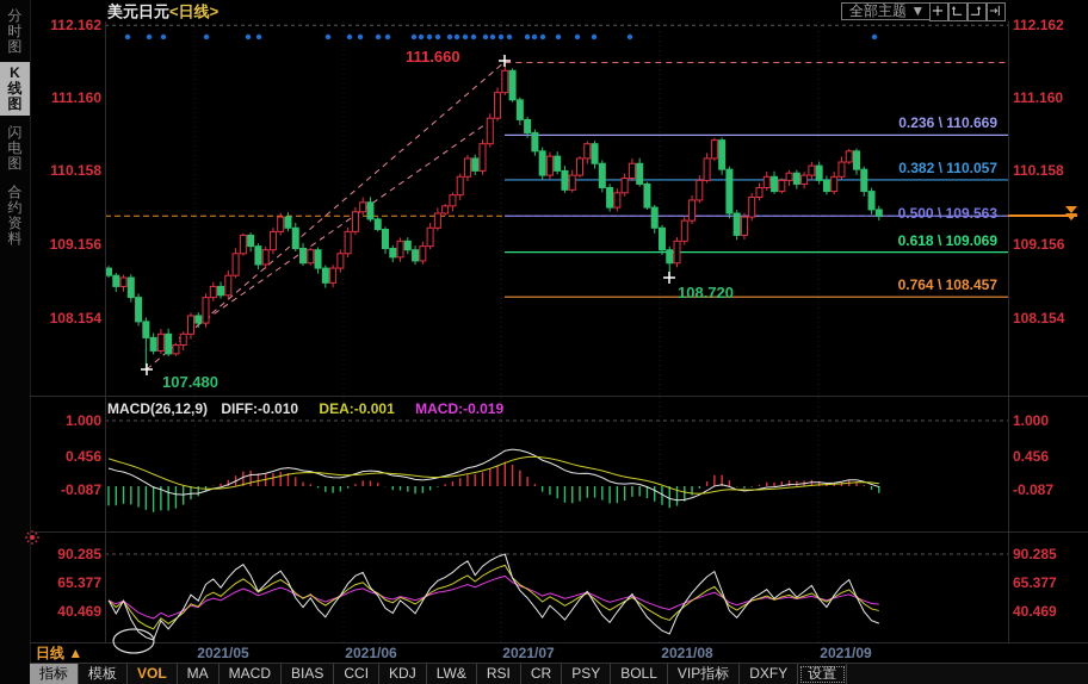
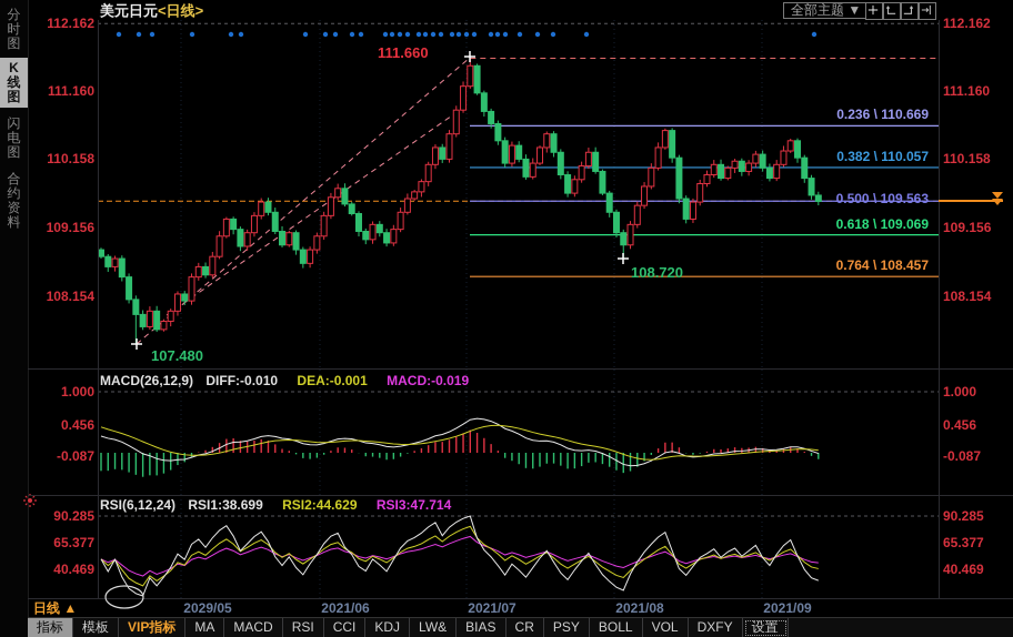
  分时图
  K线图
  闪电图
  合约资料
  美元日元<日线>
  全部主题 ▼
  112.162
  111.160
  110.158
  109.156
  108.154
  112.162
  111.160
  110.158
  109.156
  108.154
  1.000
  0.456
  -0.087
  1.000
  0.456
  -0.087
  90.285
  65.377
  40.469
  90.285
  65.377
  40.469
  0.236 \ 110.669
  0.382 \ 110.057
  0.500 \ 109.563
  0.618 \ 109.069
  0.764 \ 108.457
  111.660
  107.480
  108.720
  MACD(26,12,9) DIFF:-0.010 DEA:-0.001 MACD:-0.019
+ RSI(6,12,24) RSI1:38.699 RSI2:44.629 RSI3:47.714
  日线 ▲
- 2021/05
+ 2029/05
  2021/06
  2021/07
  2021/08
  2021/09
  指标
  模板
- VOL
+ VIP指标
  MA
  MACD
- BIAS
+ RSI
  CCI
  KDJ
  LW&
- RSI
+ BIAS
  CR
  PSY
  BOLL
- VIP指标
+ VOL
  DXFY
  设置
